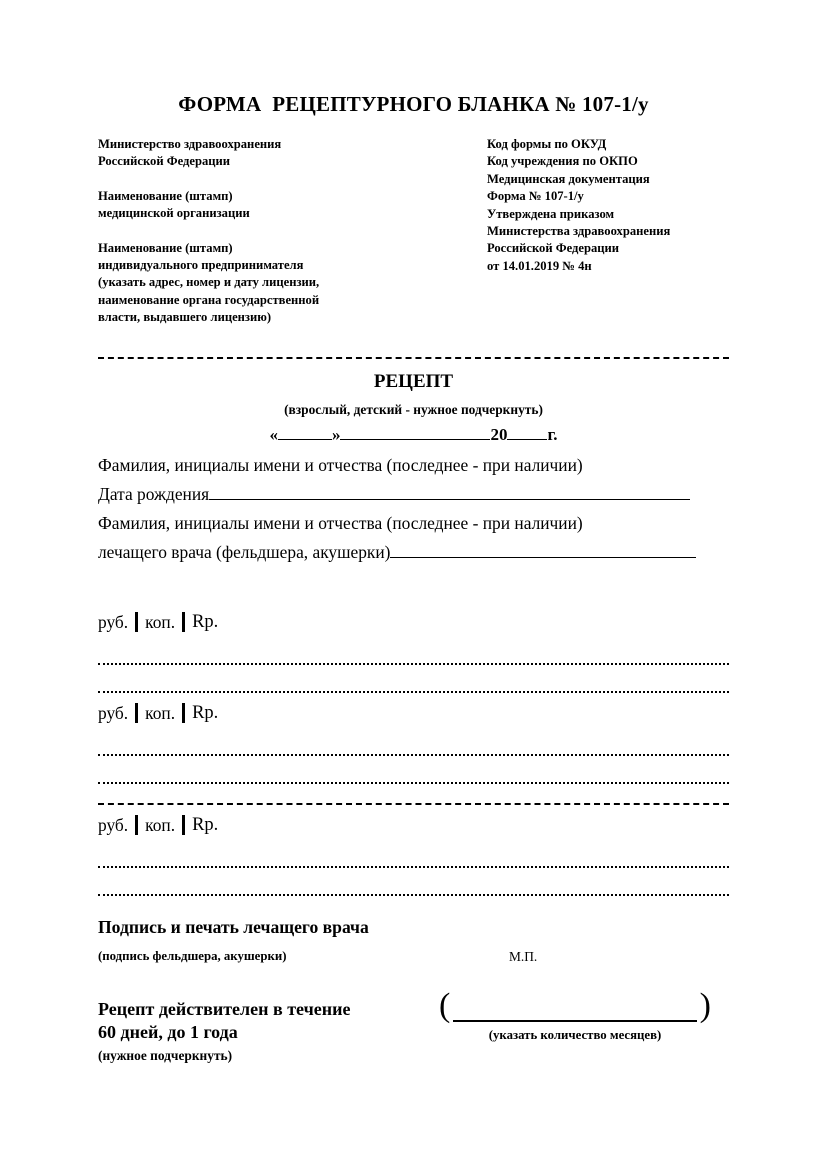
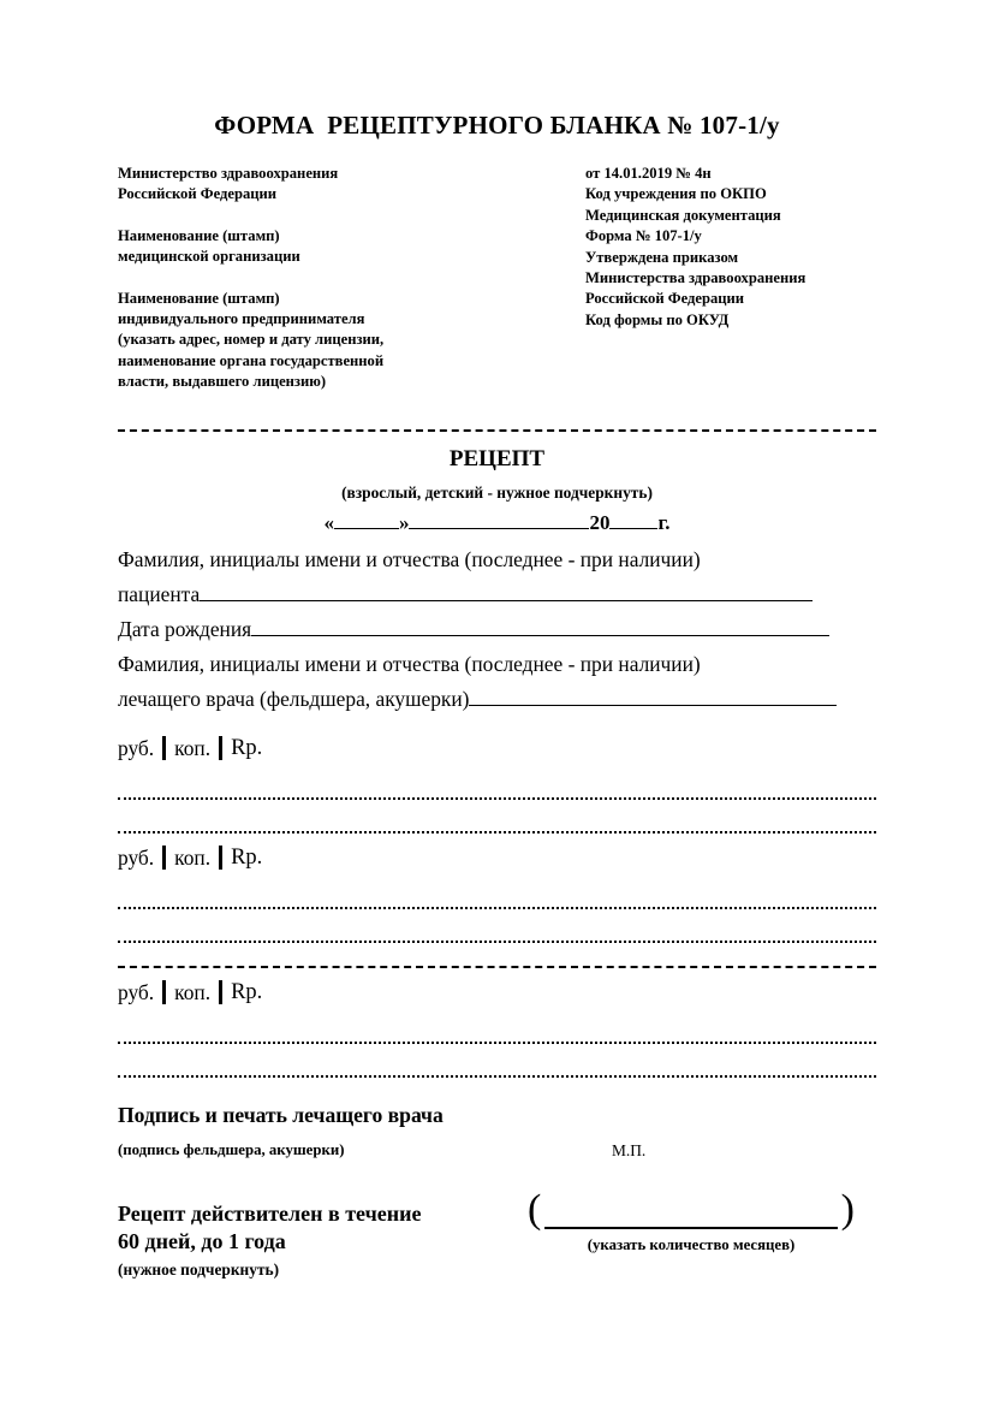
  ФОРМА РЕЦЕПТУРНОГО БЛАНКА № 107-1/у
  Министерство здравоохранения
  Российской Федерации
  Наименование (штамп)
  медицинской организации
  Наименование (штамп)
  индивидуального предпринимателя
  (указать адрес, номер и дату лицензии,
  наименование органа государственной
  власти, выдавшего лицензию)
- Код формы по ОКУД
+ от 14.01.2019 № 4н
  Код учреждения по ОКПО
  Медицинская документация
  Форма № 107-1/у
  Утверждена приказом
  Министерства здравоохранения
  Российской Федерации
- от 14.01.2019 № 4н
+ Код формы по ОКУД
  РЕЦЕПТ
  (взрослый, детский - нужное подчеркнуть)
  « » 20 г.
  Фамилия, инициалы имени и отчества (последнее - при наличии)
+ пациента
  Дата рождения
  Фамилия, инициалы имени и отчества (последнее - при наличии)
  лечащего врача (фельдшера, акушерки)
  руб.
  коп.
  Rp.
  руб.
  коп.
  Rp.
  руб.
  коп.
  Rp.
  Подпись и печать лечащего врача
  (подпись фельдшера, акушерки)
  М.П.
  Рецепт действителен в течение
  60 дней, до 1 года
  (нужное подчеркнуть)
  (
  )
  (указать количество месяцев)
